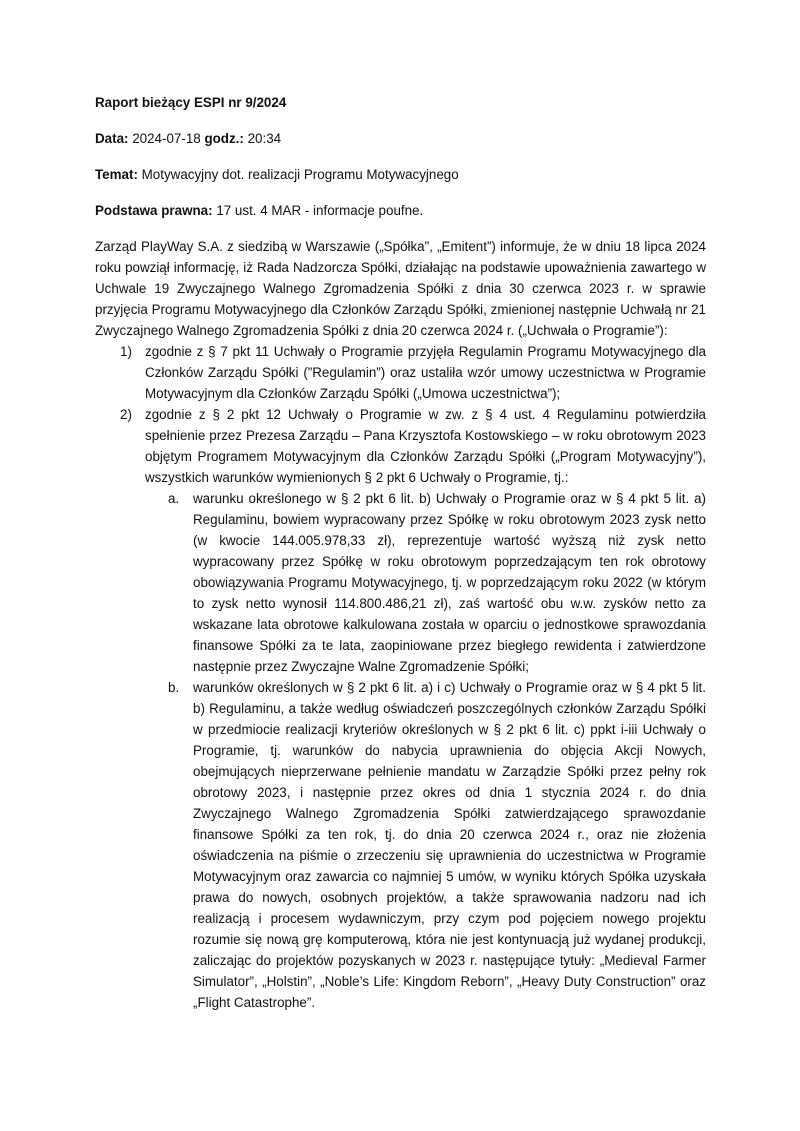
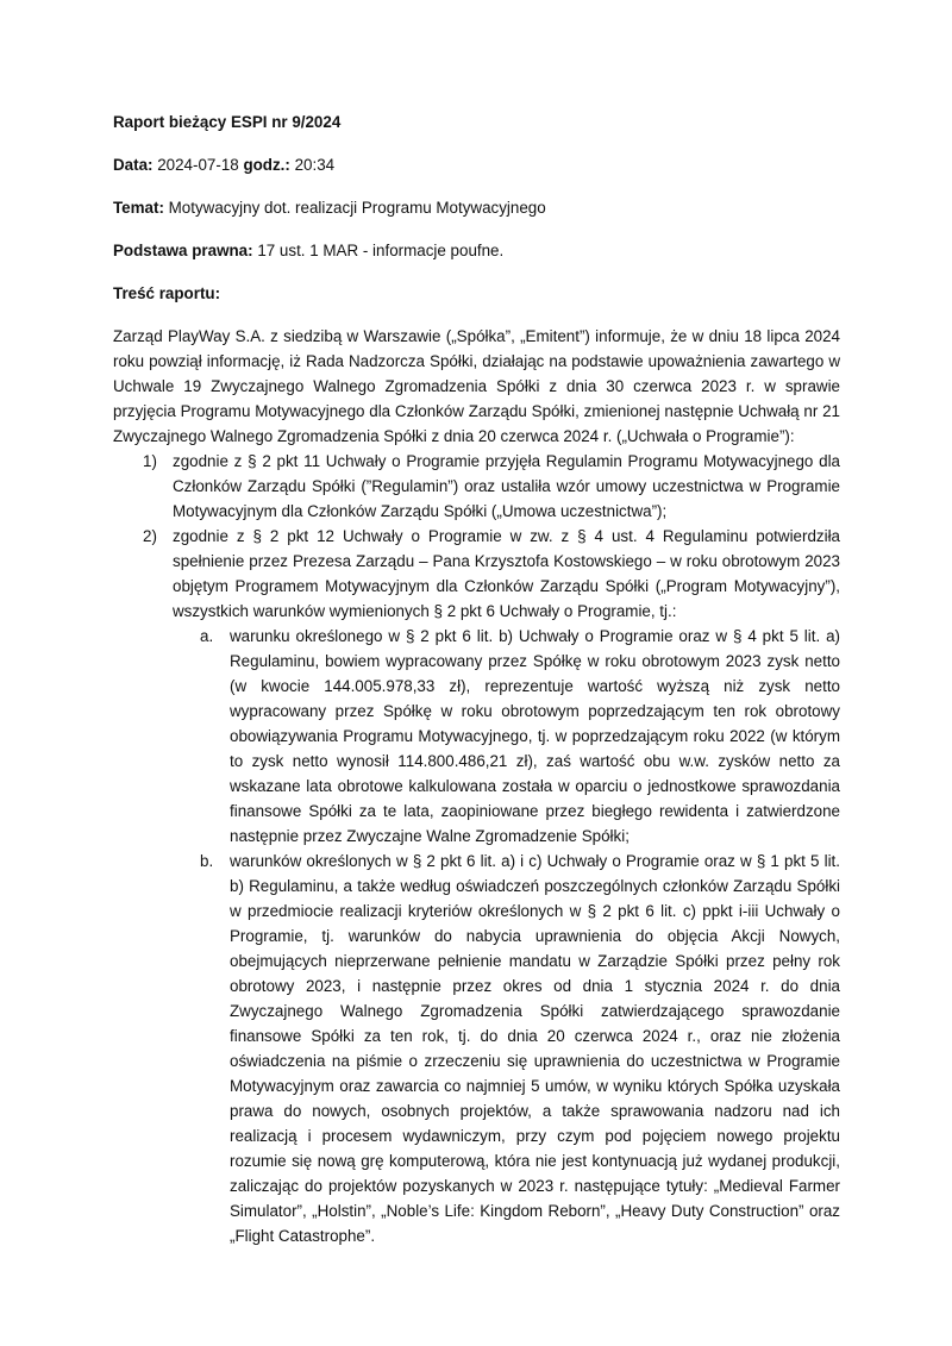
  Raport bieżący ESPI nr 9/2024
  Data: 2024-07-18 godz.: 20:34
  Temat: Motywacyjny dot. realizacji Programu Motywacyjnego
- Podstawa prawna: 17 ust. 4 MAR - informacje poufne.
+ Podstawa prawna: 17 ust. 1 MAR - informacje poufne.
+ Treść raportu:
  Zarząd PlayWay S.A. z siedzibą w Warszawie („Spółka”, „Emitent”) informuje, że w dniu 18 lipca 2024 roku powziął informację, iż Rada Nadzorcza Spółki, działając na podstawie upoważnienia zawartego w Uchwale 19 Zwyczajnego Walnego Zgromadzenia Spółki z dnia 30 czerwca 2023 r. w sprawie przyjęcia Programu Motywacyjnego dla Członków Zarządu Spółki, zmienionej następnie Uchwałą nr 21 Zwyczajnego Walnego Zgromadzenia Spółki z dnia 20 czerwca 2024 r. („Uchwała o Programie”):
  1)
- zgodnie z § 7 pkt 11 Uchwały o Programie przyjęła Regulamin Programu Motywacyjnego dla Członków Zarządu Spółki (”Regulamin”) oraz ustaliła wzór umowy uczestnictwa w Programie Motywacyjnym dla Członków Zarządu Spółki („Umowa uczestnictwa”);
+ zgodnie z § 2 pkt 11 Uchwały o Programie przyjęła Regulamin Programu Motywacyjnego dla Członków Zarządu Spółki (”Regulamin”) oraz ustaliła wzór umowy uczestnictwa w Programie Motywacyjnym dla Członków Zarządu Spółki („Umowa uczestnictwa”);
  2)
  zgodnie z § 2 pkt 12 Uchwały o Programie w zw. z § 4 ust. 4 Regulaminu potwierdziła spełnienie przez Prezesa Zarządu – Pana Krzysztofa Kostowskiego – w roku obrotowym 2023 objętym Programem Motywacyjnym dla Członków Zarządu Spółki („Program Motywacyjny”), wszystkich warunków wymienionych § 2 pkt 6 Uchwały o Programie, tj.:
  a.
  warunku określonego w § 2 pkt 6 lit. b) Uchwały o Programie oraz w § 4 pkt 5 lit. a) Regulaminu, bowiem wypracowany przez Spółkę w roku obrotowym 2023 zysk netto (w kwocie 144.005.978,33 zł), reprezentuje wartość wyższą niż zysk netto wypracowany przez Spółkę w roku obrotowym poprzedzającym ten rok obrotowy obowiązywania Programu Motywacyjnego, tj. w poprzedzającym roku 2022 (w którym to zysk netto wynosił 114.800.486,21 zł), zaś wartość obu w.w. zysków netto za wskazane lata obrotowe kalkulowana została w oparciu o jednostkowe sprawozdania finansowe Spółki za te lata, zaopiniowane przez biegłego rewidenta i zatwierdzone następnie przez Zwyczajne Walne Zgromadzenie Spółki;
  b.
- warunków określonych w § 2 pkt 6 lit. a) i c) Uchwały o Programie oraz w § 4 pkt 5 lit. b) Regulaminu, a także według oświadczeń poszczególnych członków Zarządu Spółki w przedmiocie realizacji kryteriów określonych w § 2 pkt 6 lit. c) ppkt i-iii Uchwały o Programie, tj. warunków do nabycia uprawnienia do objęcia Akcji Nowych, obejmujących nieprzerwane pełnienie mandatu w Zarządzie Spółki przez pełny rok obrotowy 2023, i następnie przez okres od dnia 1 stycznia 2024 r. do dnia Zwyczajnego Walnego Zgromadzenia Spółki zatwierdzającego sprawozdanie finansowe Spółki za ten rok, tj. do dnia 20 czerwca 2024 r., oraz nie złożenia oświadczenia na piśmie o zrzeczeniu się uprawnienia do uczestnictwa w Programie Motywacyjnym oraz zawarcia co najmniej 5 umów, w wyniku których Spółka uzyskała prawa do nowych, osobnych projektów, a także sprawowania nadzoru nad ich realizacją i procesem wydawniczym, przy czym pod pojęciem nowego projektu rozumie się nową grę komputerową, która nie jest kontynuacją już wydanej produkcji, zaliczając do projektów pozyskanych w 2023 r. następujące tytuły: „Medieval Farmer Simulator”, „Holstin”, „Noble’s Life: Kingdom Reborn”, „Heavy Duty Construction” oraz „Flight Catastrophe”.
+ warunków określonych w § 2 pkt 6 lit. a) i c) Uchwały o Programie oraz w § 1 pkt 5 lit. b) Regulaminu, a także według oświadczeń poszczególnych członków Zarządu Spółki w przedmiocie realizacji kryteriów określonych w § 2 pkt 6 lit. c) ppkt i-iii Uchwały o Programie, tj. warunków do nabycia uprawnienia do objęcia Akcji Nowych, obejmujących nieprzerwane pełnienie mandatu w Zarządzie Spółki przez pełny rok obrotowy 2023, i następnie przez okres od dnia 1 stycznia 2024 r. do dnia Zwyczajnego Walnego Zgromadzenia Spółki zatwierdzającego sprawozdanie finansowe Spółki za ten rok, tj. do dnia 20 czerwca 2024 r., oraz nie złożenia oświadczenia na piśmie o zrzeczeniu się uprawnienia do uczestnictwa w Programie Motywacyjnym oraz zawarcia co najmniej 5 umów, w wyniku których Spółka uzyskała prawa do nowych, osobnych projektów, a także sprawowania nadzoru nad ich realizacją i procesem wydawniczym, przy czym pod pojęciem nowego projektu rozumie się nową grę komputerową, która nie jest kontynuacją już wydanej produkcji, zaliczając do projektów pozyskanych w 2023 r. następujące tytuły: „Medieval Farmer Simulator”, „Holstin”, „Noble’s Life: Kingdom Reborn”, „Heavy Duty Construction” oraz „Flight Catastrophe”.
